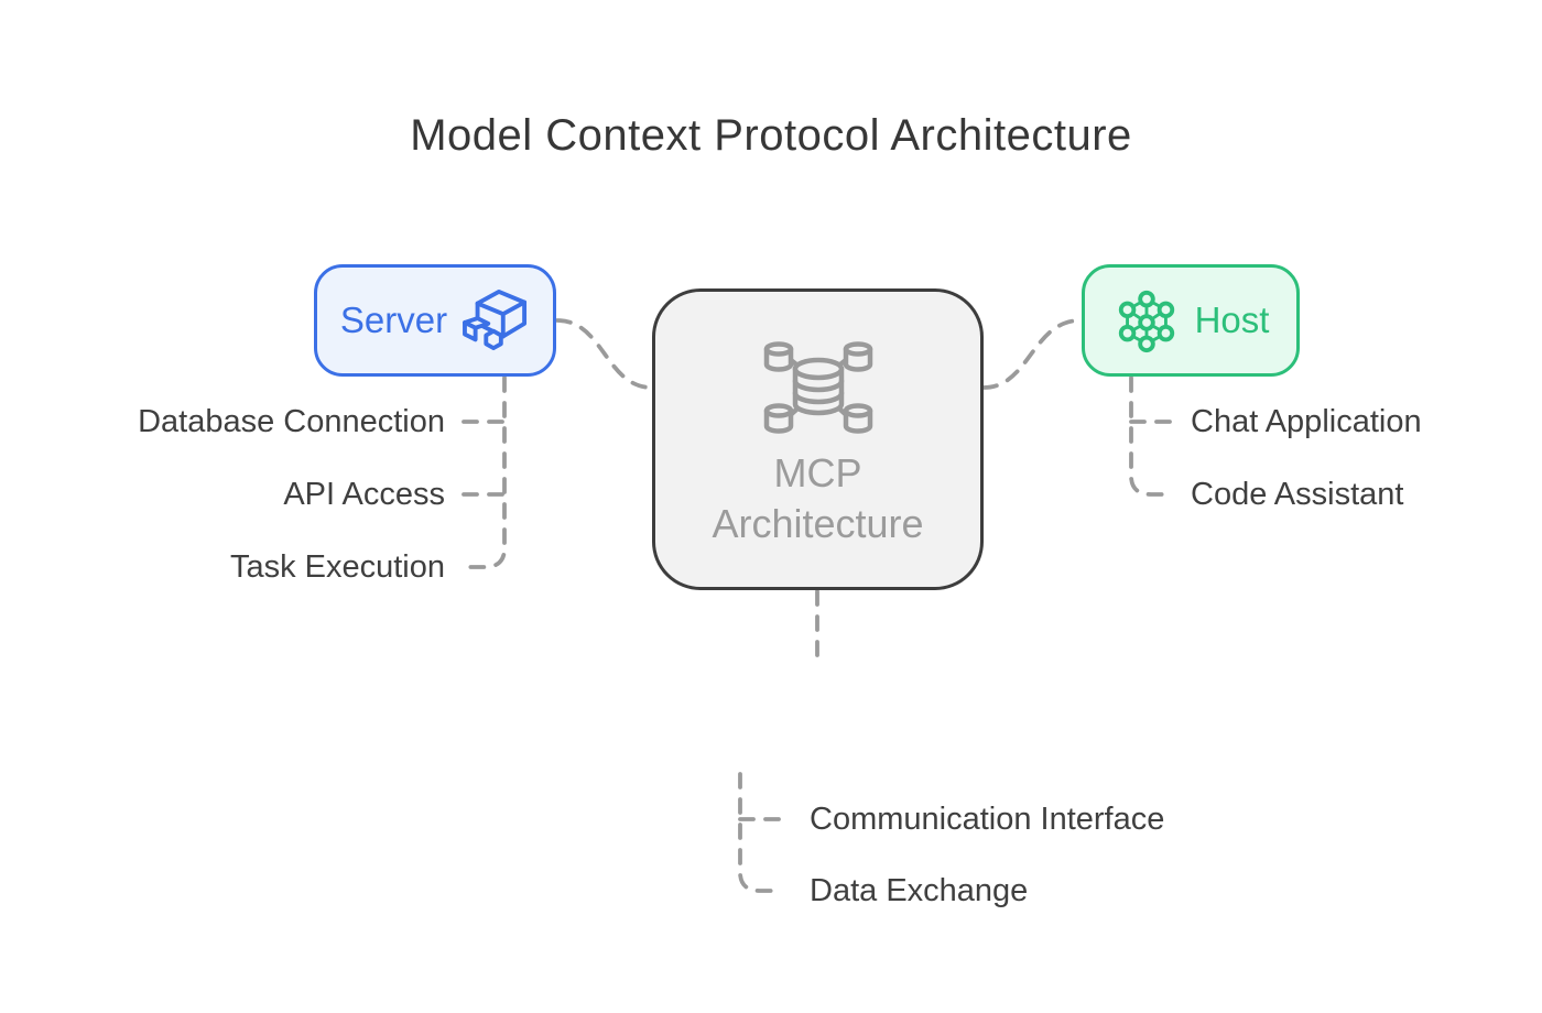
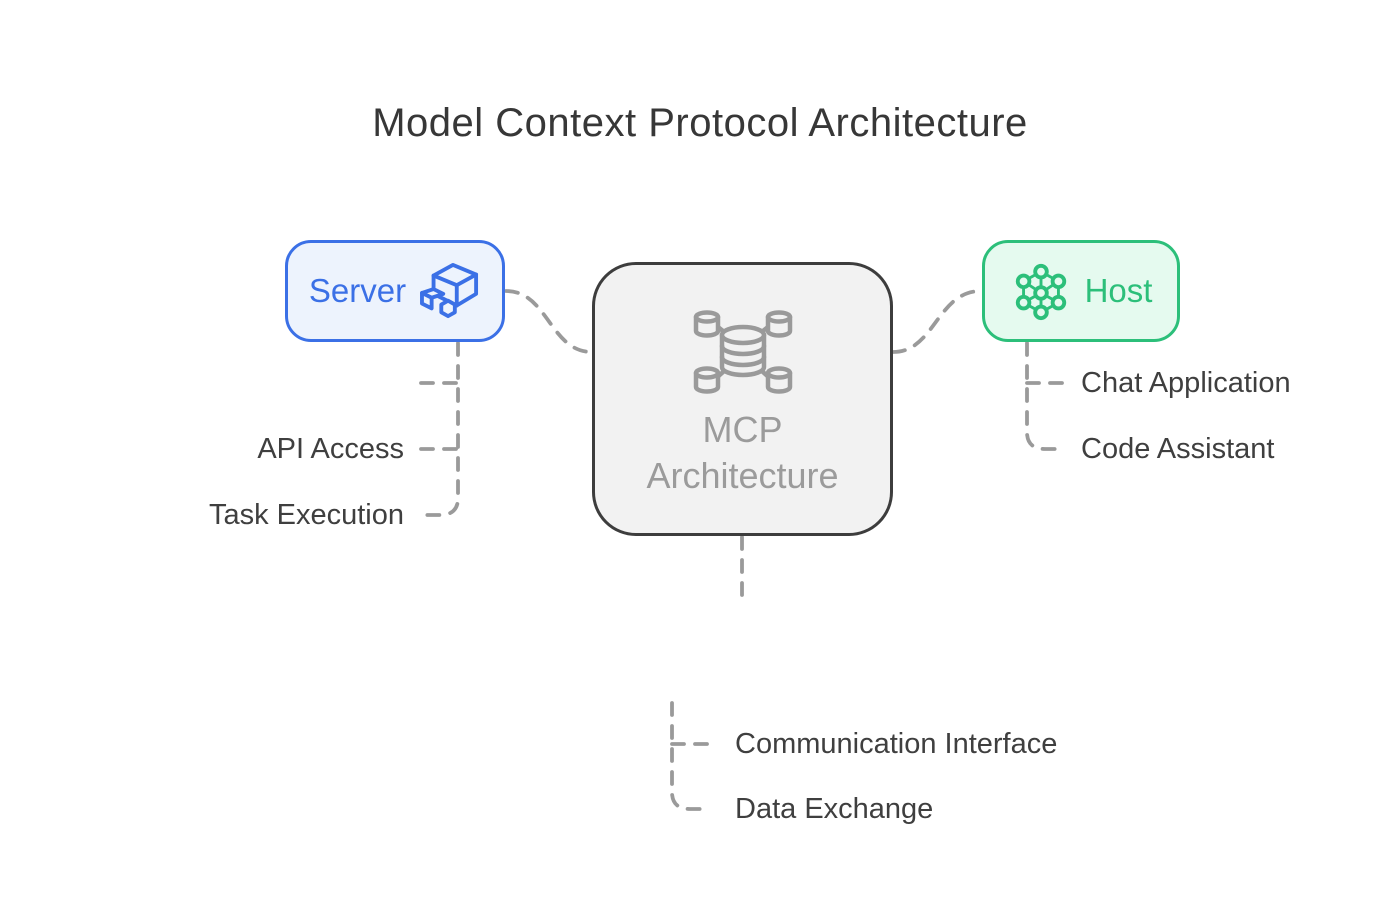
  Model Context Protocol Architecture
  Server
  Host
  MCP
  Architecture
- Database Connection
  API Access
  Task Execution
  Chat Application
  Code Assistant
  Communication Interface
  Data Exchange
